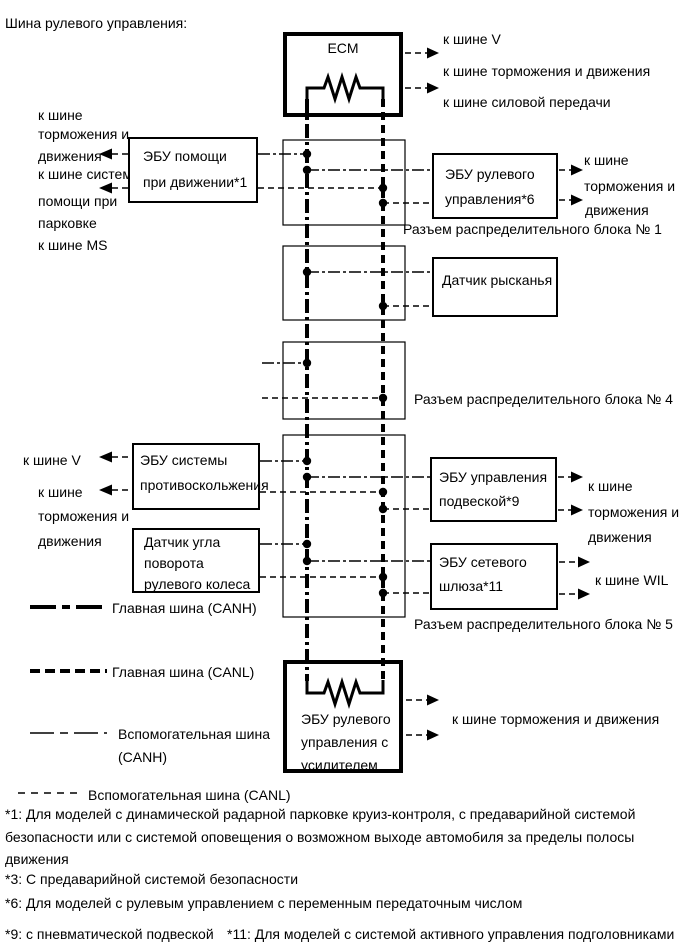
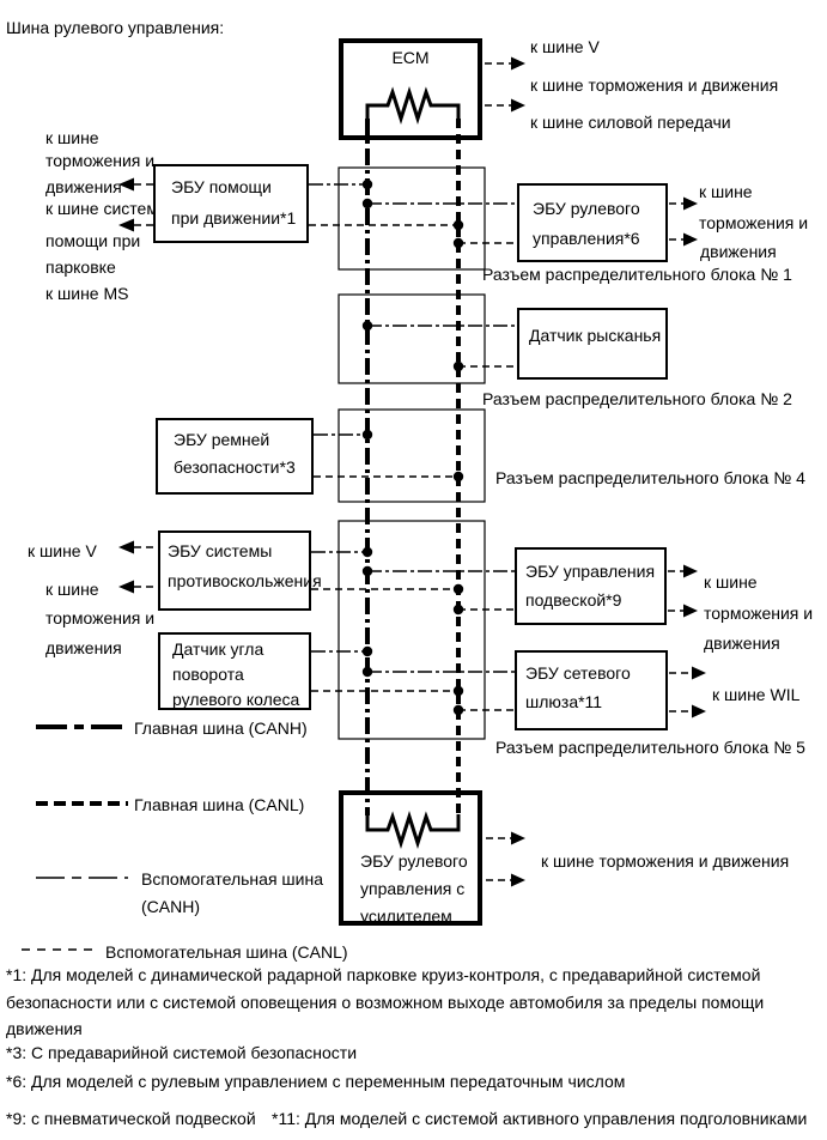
  Шина рулевого управления:
  к шине
  торможения и
  движения
  к шине систе
  помощи при
  парковке
  к шине MS
  ECM
  к шине V
  к шине торможения и движения
  к шине силовой передачи
  ЭБУ помощи
  при движении*1
  ЭБУ рулевого
  управления*6
  к шине
  торможения и
  движения
  Разъем распределительного блока № 1
  Датчик рысканья
+ Разъем распределительного блока № 2
+ ЭБУ ремней
+ безопасности*3
  Разъем распределительного блока № 4
  ЭБУ системы
  противоскольжени
  к шине V
  к шине
  торможения и
  движения
  Датчик угла
  поворота
  рулевого колеса
  ЭБУ управления
  подвеской*9
  к шине
  торможения и
  движения
  ЭБУ сетевого
  шлюза*11
  к шине WIL
  Разъем распределительного блока № 5
  Главная шина (CANH)
  Главная шина (CANL)
  Вспомогательная шина
  (CANH)
  Вспомогательная шина (CANL)
  ЭБУ рулевого
  управления с
  усилителем
  к шине торможения и движения
  *1: Для моделей с динамической радарной парковке круиз-контроля, с предаварийной системой
- безопасности или с системой оповещения о возможном выходе автомобиля за пределы полосы
+ безопасности или с системой оповещения о возможном выходе автомобиля за пределы помощи
  движения
  *3: С предаварийной системой безопасности
  *6: Для моделей с рулевым управлением с переменным передаточным числом
  *9: с пневматической подвеской
  *11: Для моделей с системой активного управления подголовниками
